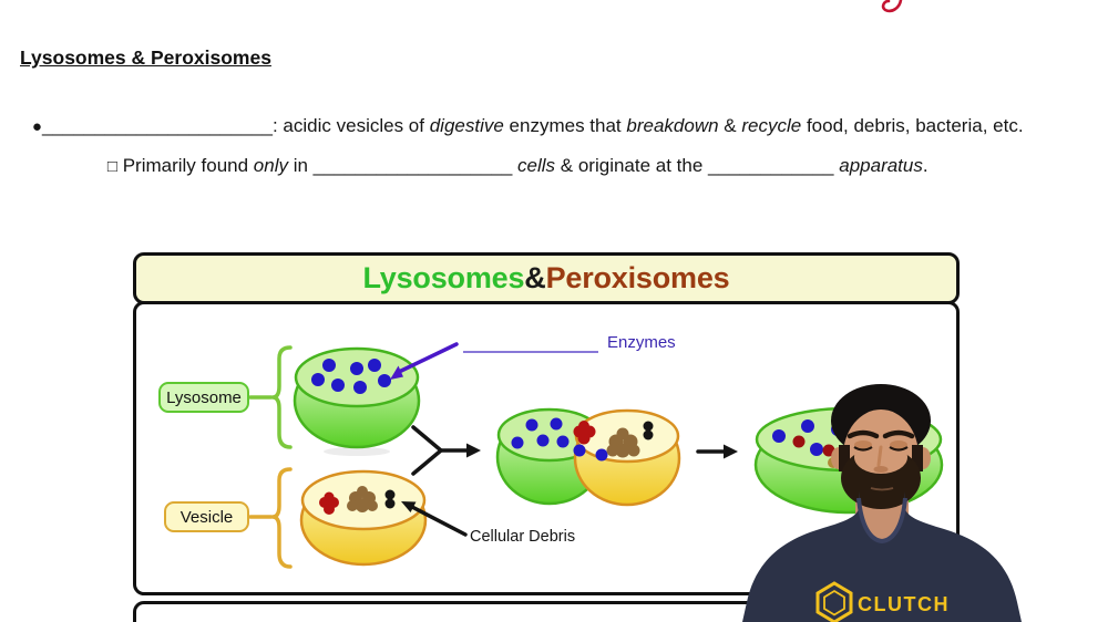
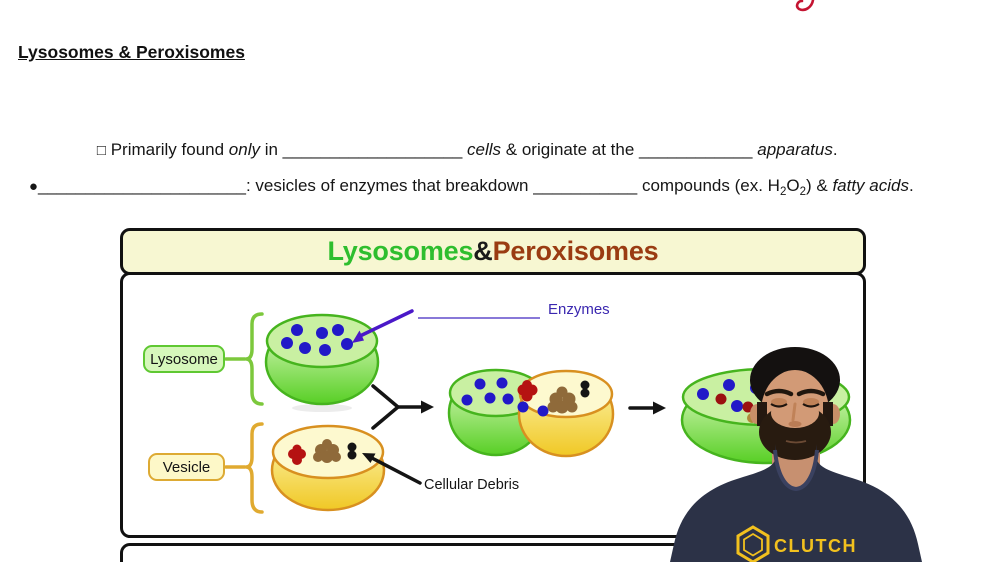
  Lysosomes & Peroxisomes
- ●______________________: acidic vesicles of digestive enzymes that breakdown & recycle food, debris, bacteria, etc.
  □ Primarily found only in ___________________ cells & originate at the ____________ apparatus.
+ ●______________________: vesicles of enzymes that breakdown ___________ compounds (ex. H2O2) & fatty acids.
  Lysosomes
  &
  Peroxisomes
  Lysosome
  Vesicle
  Enzymes
  Cellular Debris
  CLUTCH
